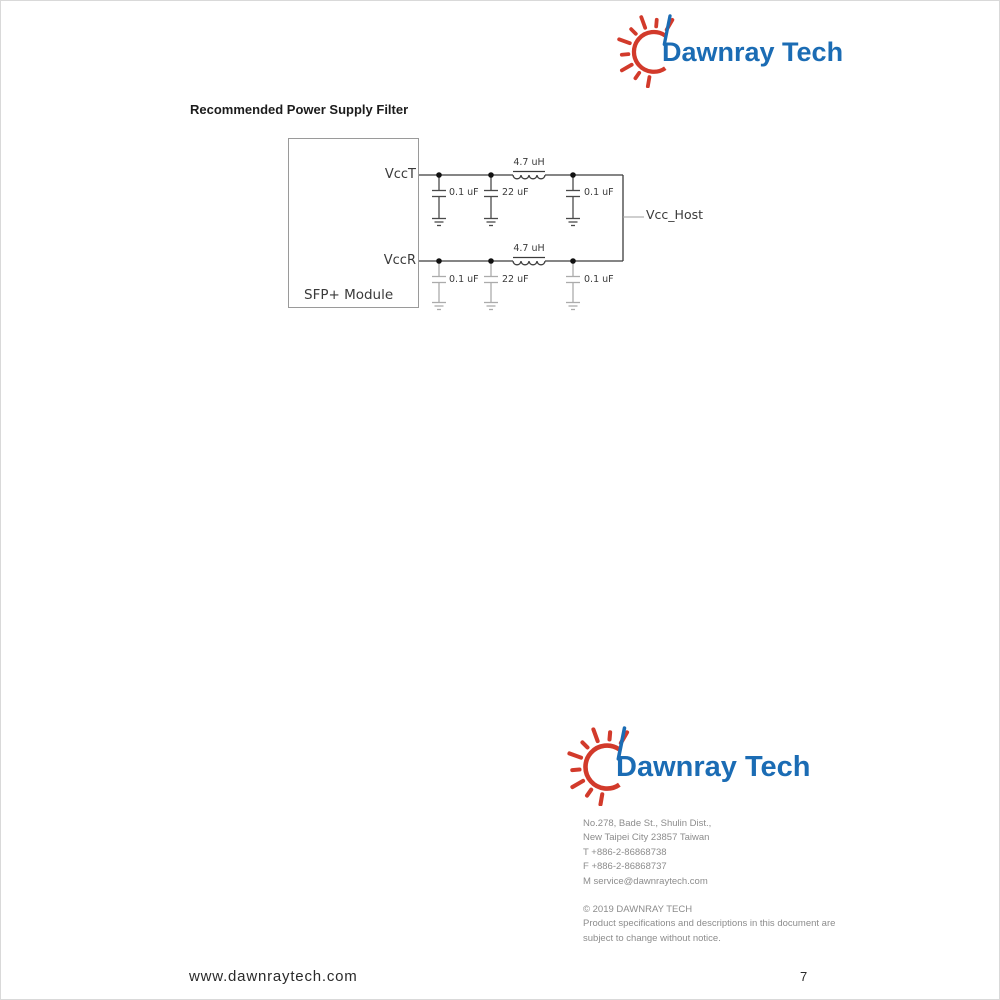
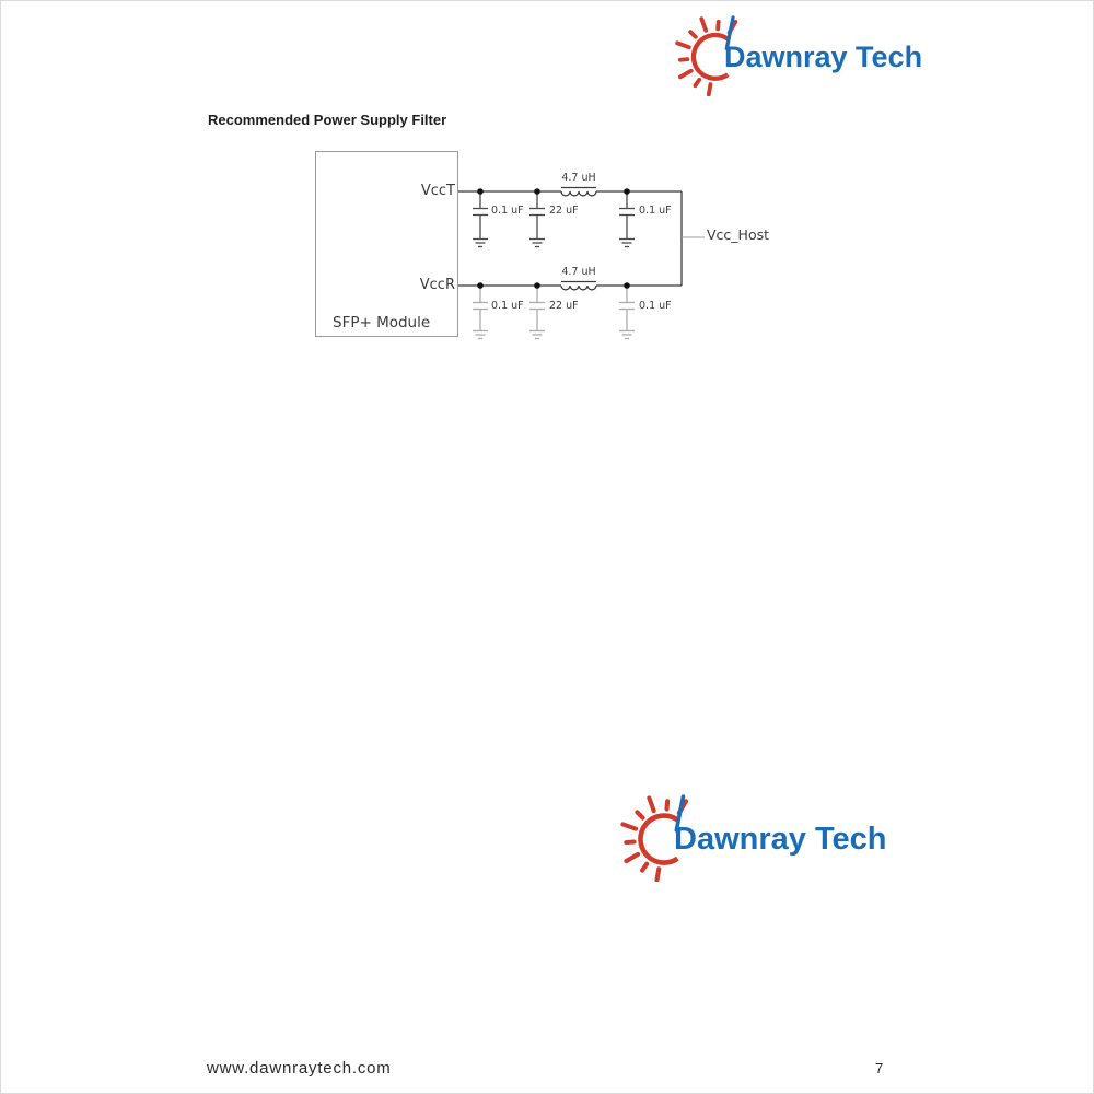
  Dawnray Tech
  Recommended Power Supply Filter
  VccT
  VccR
  SFP+ Module
  4.7 uH
  4.7 uH
  0.1 uF
  22 uF
  0.1 uF
  0.1 uF
  22 uF
  0.1 uF
  Vcc_Host
  Dawnray Tech
- No.278, Bade St., Shulin Dist.,
- New Taipei City 23857 Taiwan
- T +886-2-86868738
- F +886-2-86868737
- M service@dawnraytech.com
- © 2019 DAWNRAY TECH
- Product specifications and descriptions in this document are
- subject to change without notice.
  www.dawnraytech.com
  7
